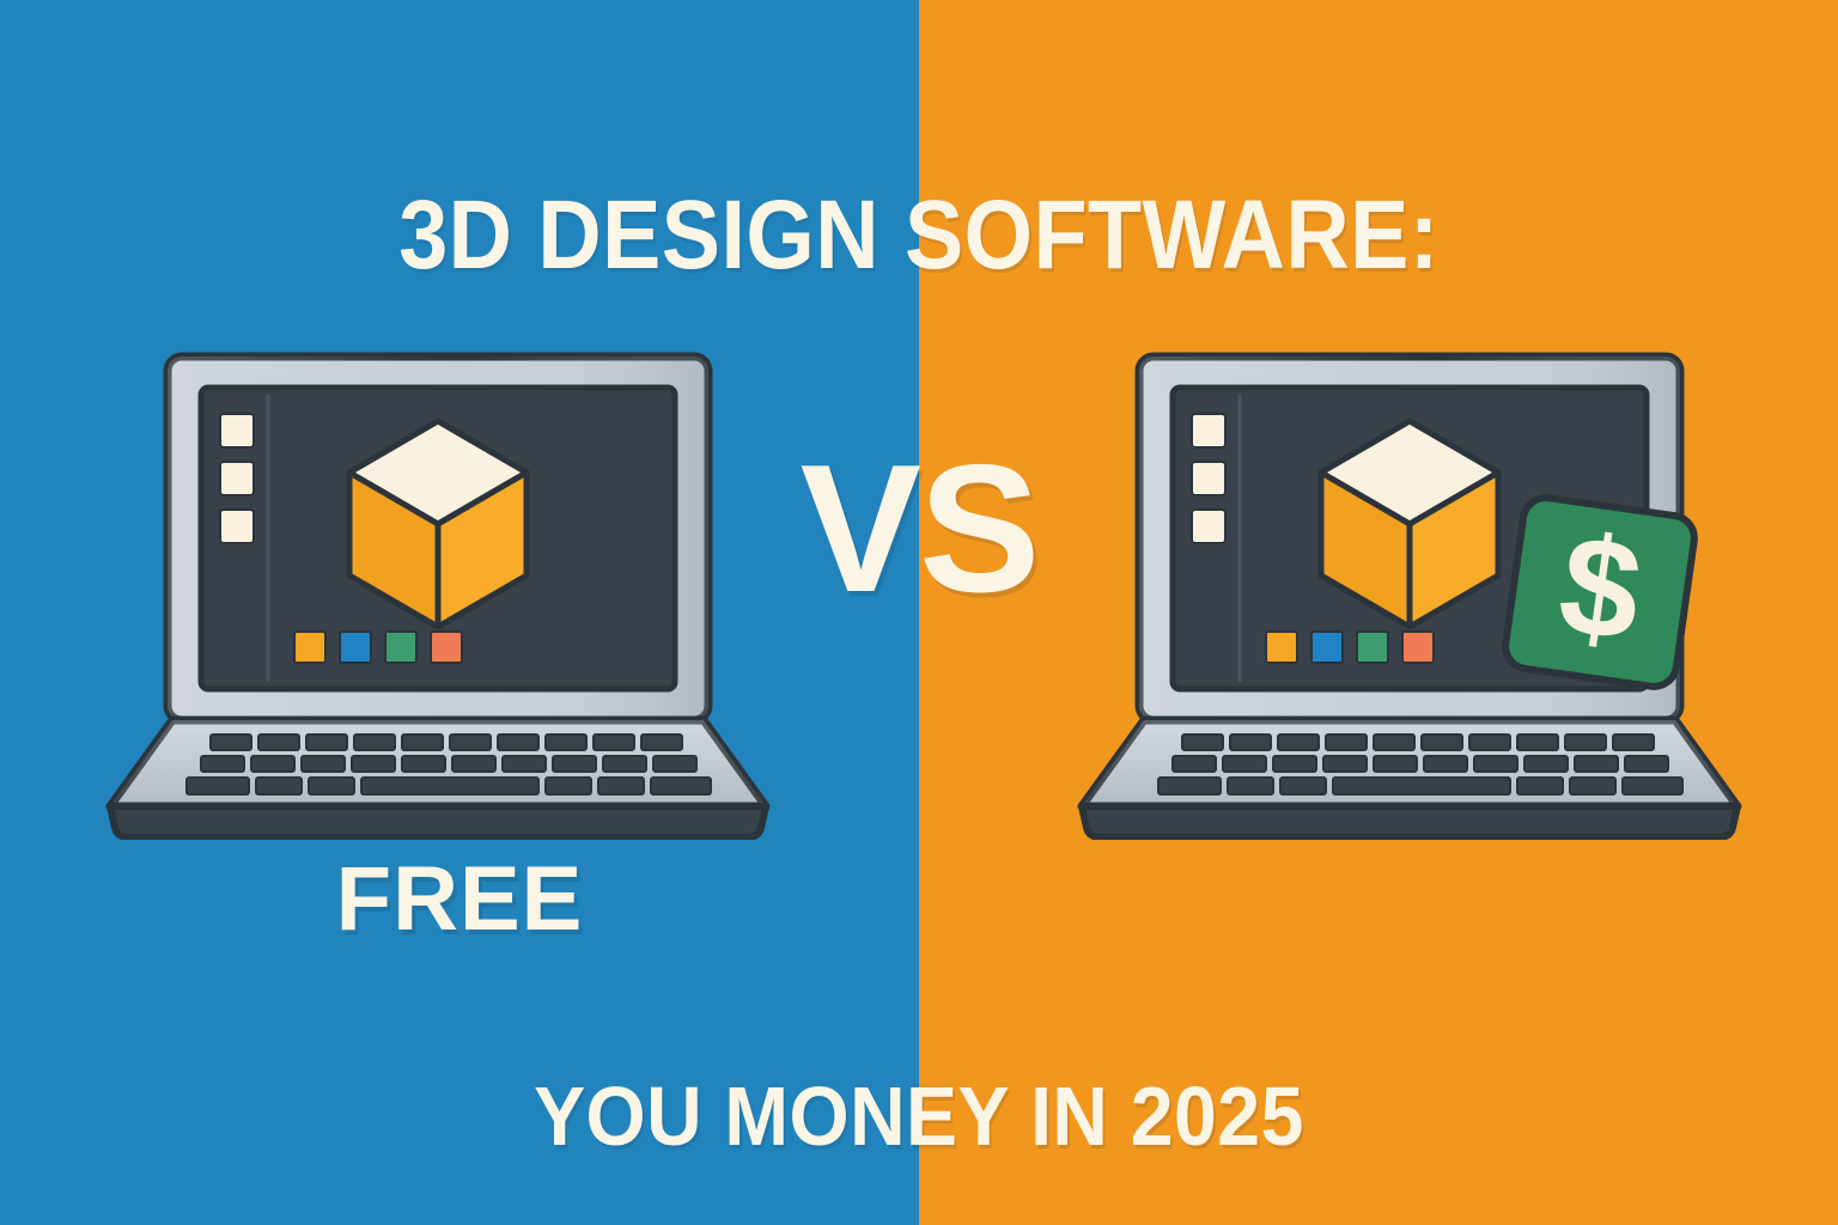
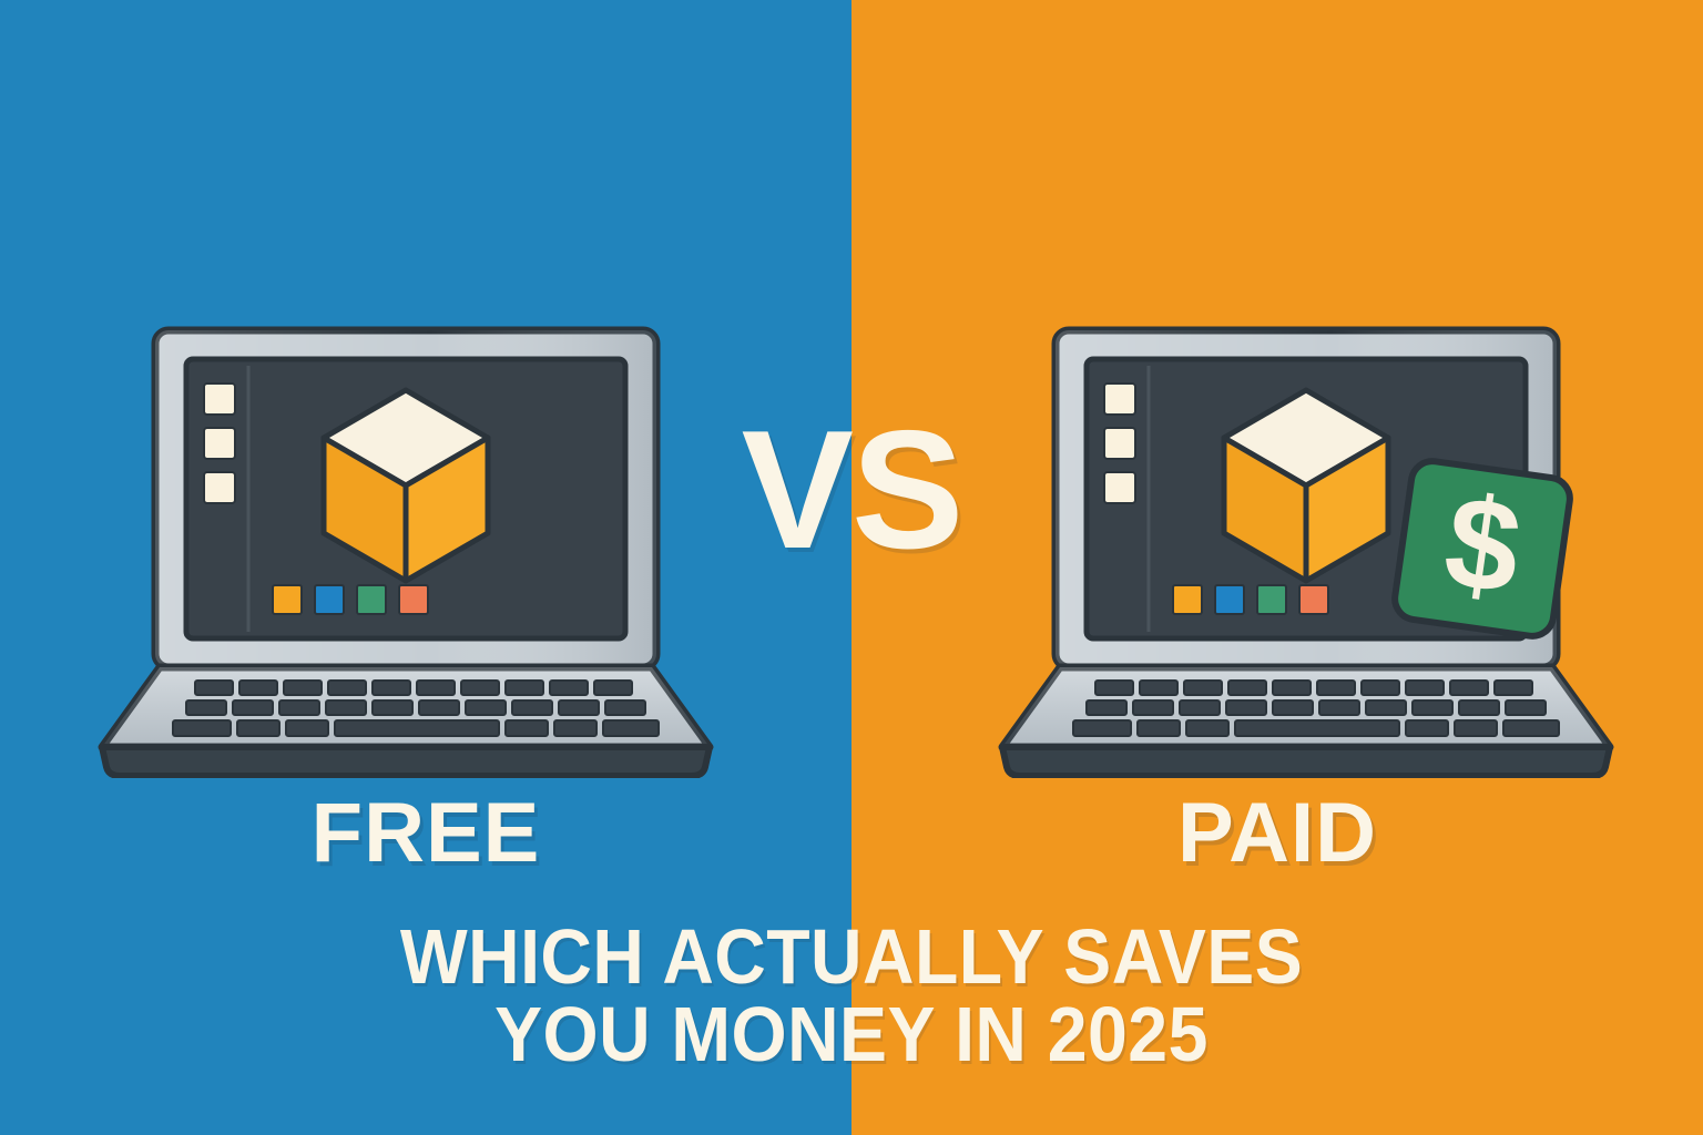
- 3D DESIGN SOFTWARE:
  VS
  FREE
+ PAID
+ WHICH ACTUALLY SAVES
  YOU MONEY IN 2025
